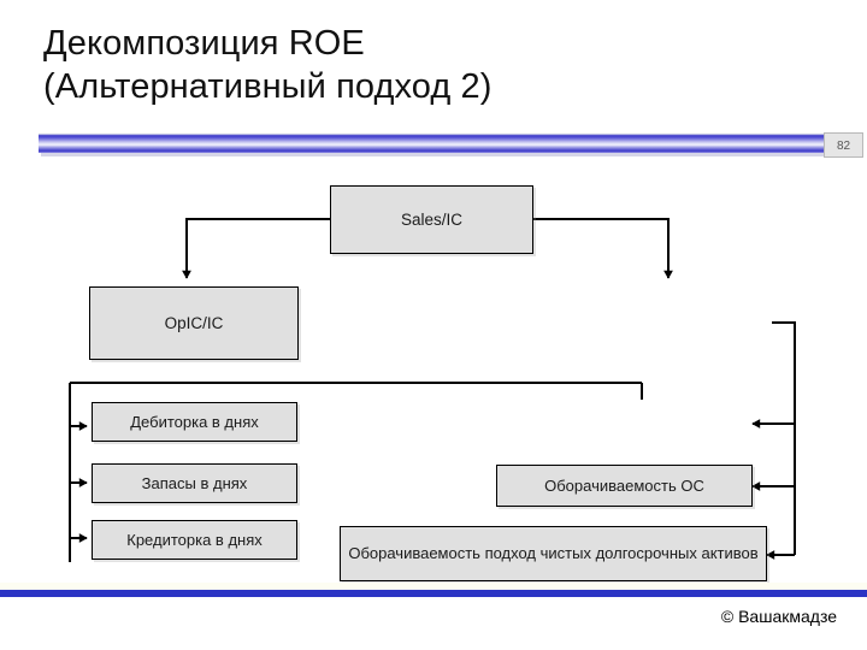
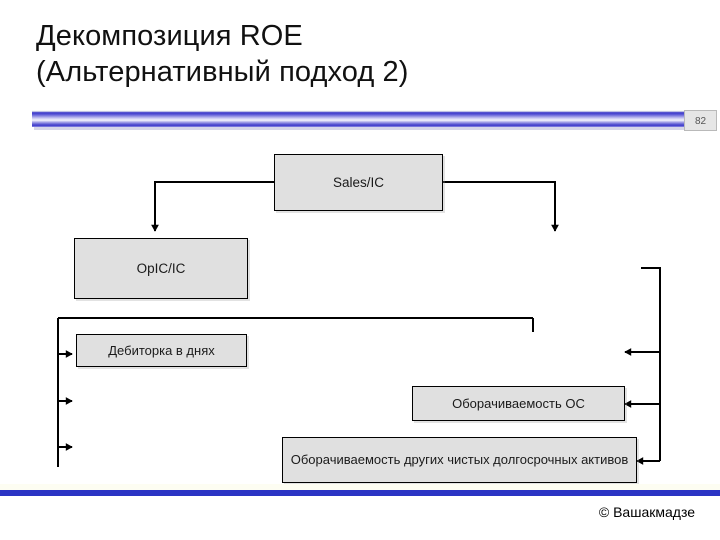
  Декомпозиция ROE
  (Альтернативный подход 2)
  82
  Sales/IC
  OpIC/IC
  Дебиторка в днях
- Запасы в днях
- Кредиторка в днях
  Оборачиваемость ОС
- Оборачиваемость подход чистых долгосрочных активов
+ Оборачиваемость других чистых долгосрочных активов
  © Вашакмадзе
